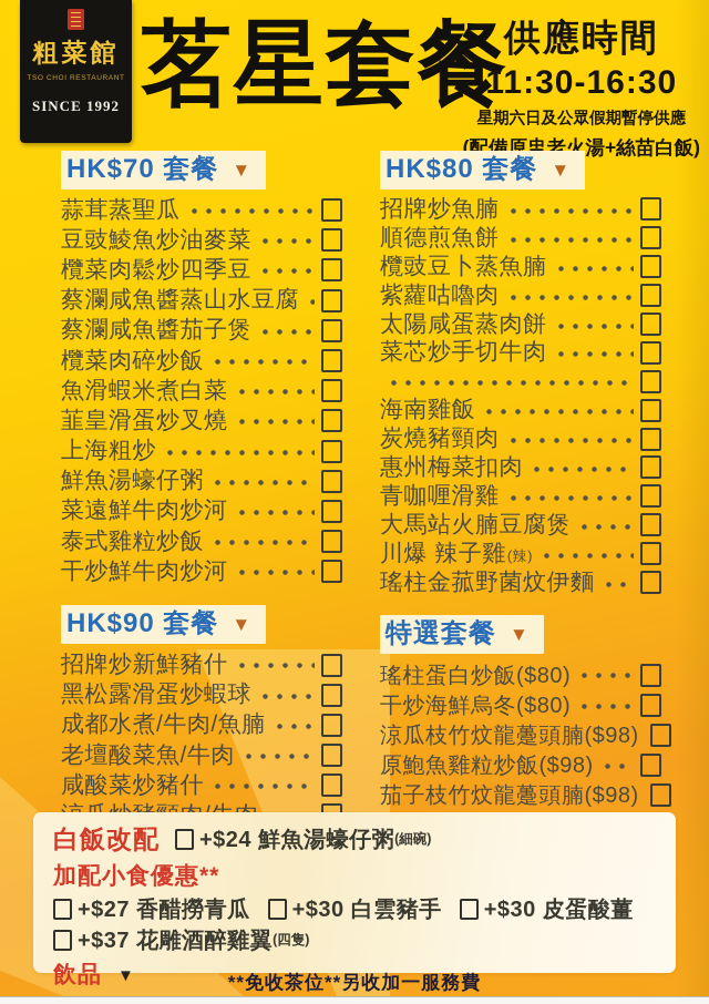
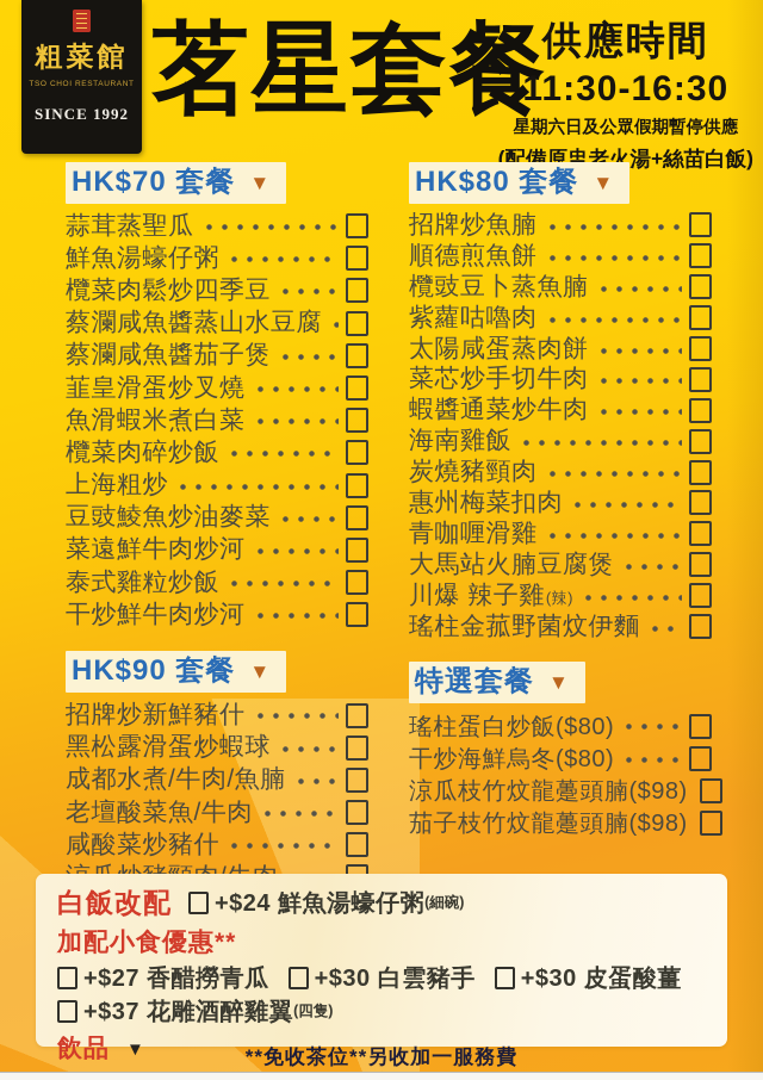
  粗菜館
  SINCE 1992
  茗星套餐
  供應時間
  11:30-16:30
  星期六日及公眾假期暫停供應
  (配備原盅老火湯+絲苗白飯)
  HK$70 套餐
  ▼
  蒜茸蒸聖瓜
- 豆豉鯪魚炒油麥菜
+ 鮮魚湯蠔仔粥
  欖菜肉鬆炒四季豆
  蔡瀾咸魚醬蒸山水豆腐
  蔡瀾咸魚醬茄子煲
- 欖菜肉碎炒飯
+ 韮皇滑蛋炒叉燒
  魚滑蝦米煮白菜
- 韮皇滑蛋炒叉燒
+ 欖菜肉碎炒飯
  上海粗炒
- 鮮魚湯蠔仔粥
+ 豆豉鯪魚炒油麥菜
  菜遠鮮牛肉炒河
  泰式雞粒炒飯
  干炒鮮牛肉炒河
  HK$90 套餐
  ▼
  招牌炒新鮮豬什
  黑松露滑蛋炒蝦球
  成都水煮/牛肉/魚腩
  老壇酸菜魚/牛肉
  咸酸菜炒豬什
  HK$80 套餐
  ▼
  招牌炒魚腩
  順德煎魚餅
  欖豉豆卜蒸魚腩
  紫蘿咕嚕肉
  太陽咸蛋蒸肉餅
  菜芯炒手切牛肉
+ 蝦醬通菜炒牛肉
  海南雞飯
  炭燒豬頸肉
  惠州梅菜扣肉
  青咖喱滑雞
  大馬站火腩豆腐煲
  川爆 辣子雞(辣)
  瑤柱金菰野菌炆伊麵
  特選套餐
  ▼
  瑤柱蛋白炒飯($80)
  干炒海鮮烏冬($80)
  涼瓜枝竹炆龍躉頭腩($98)
- 原鮑魚雞粒炒飯($98)
  茄子枝竹炆龍躉頭腩($98)
  白飯改配
  +$24 鮮魚湯蠔仔粥
  (細碗)
  加配小食優惠**
  +$27 香醋撈青瓜
  +$30 白雲豬手
  +$30 皮蛋酸薑
  +$37 花雕酒醉雞翼
  (四隻)
  飲品
  ▼
  **免收茶位**另收加一服務費
